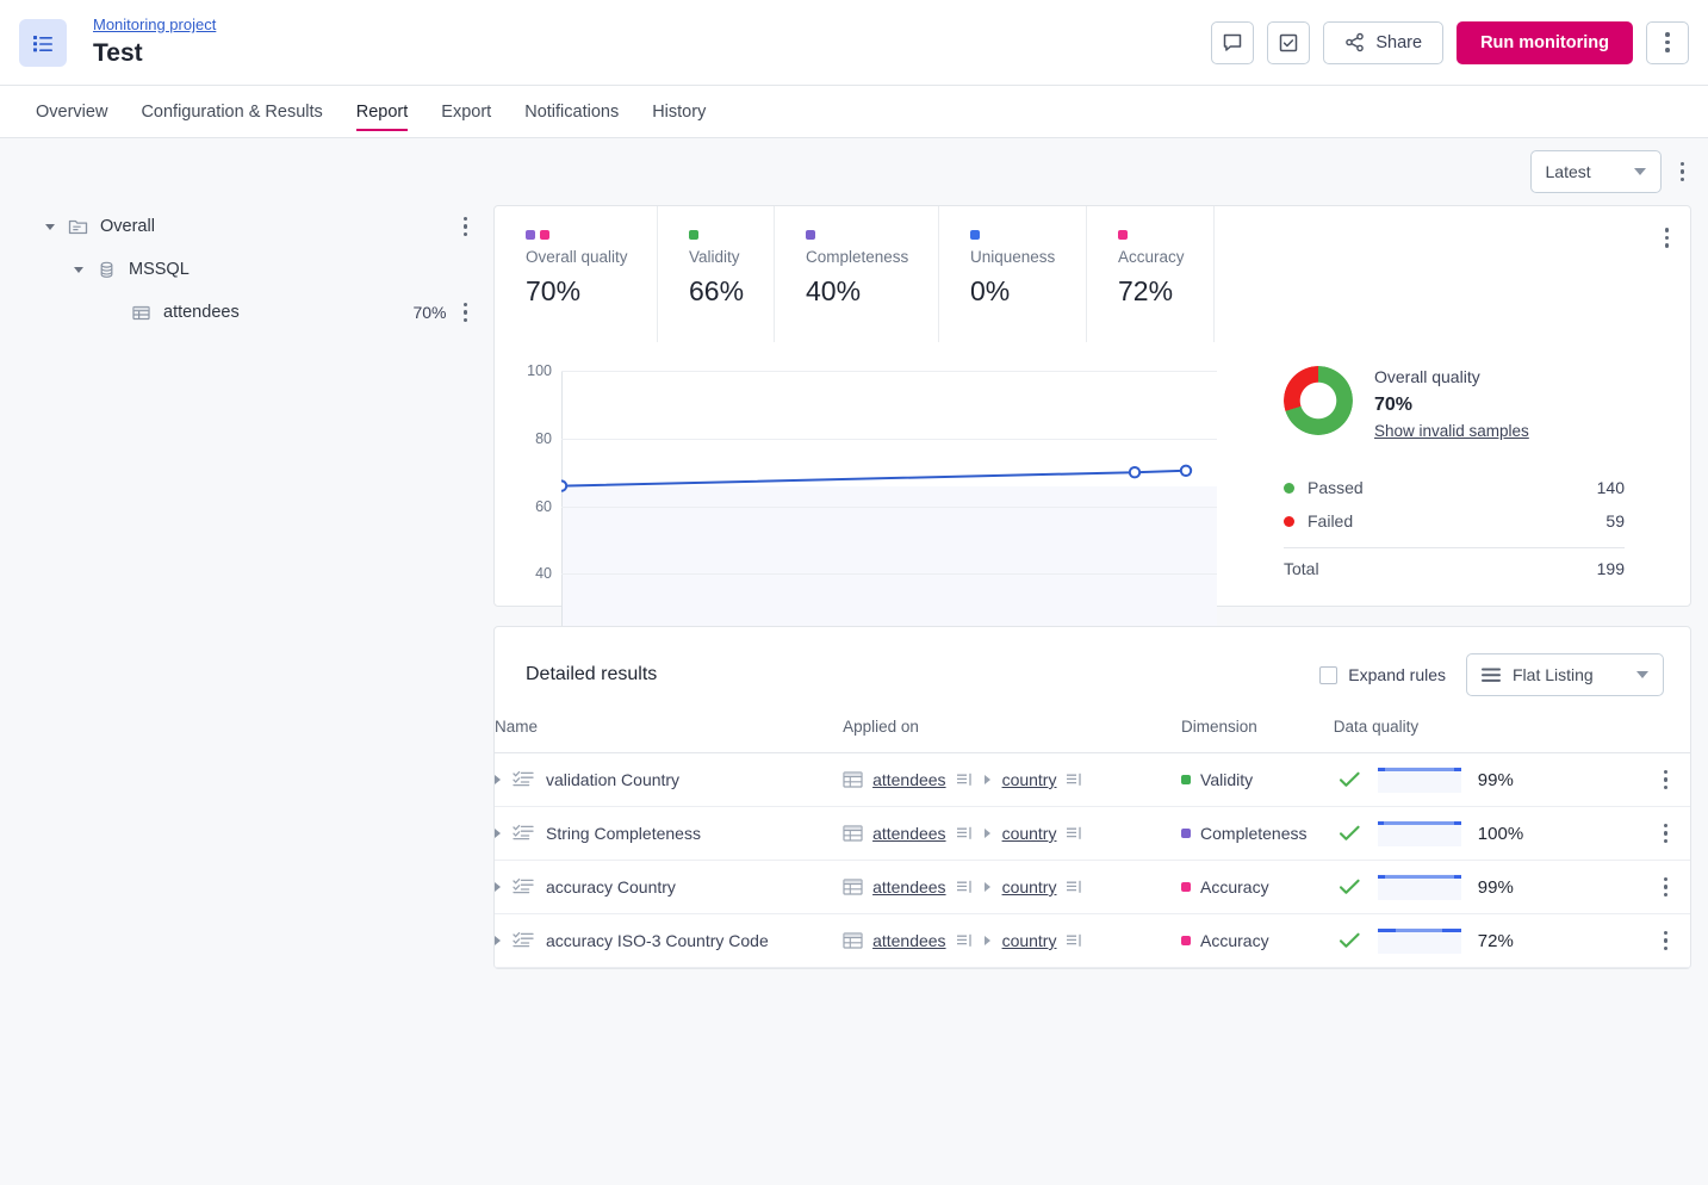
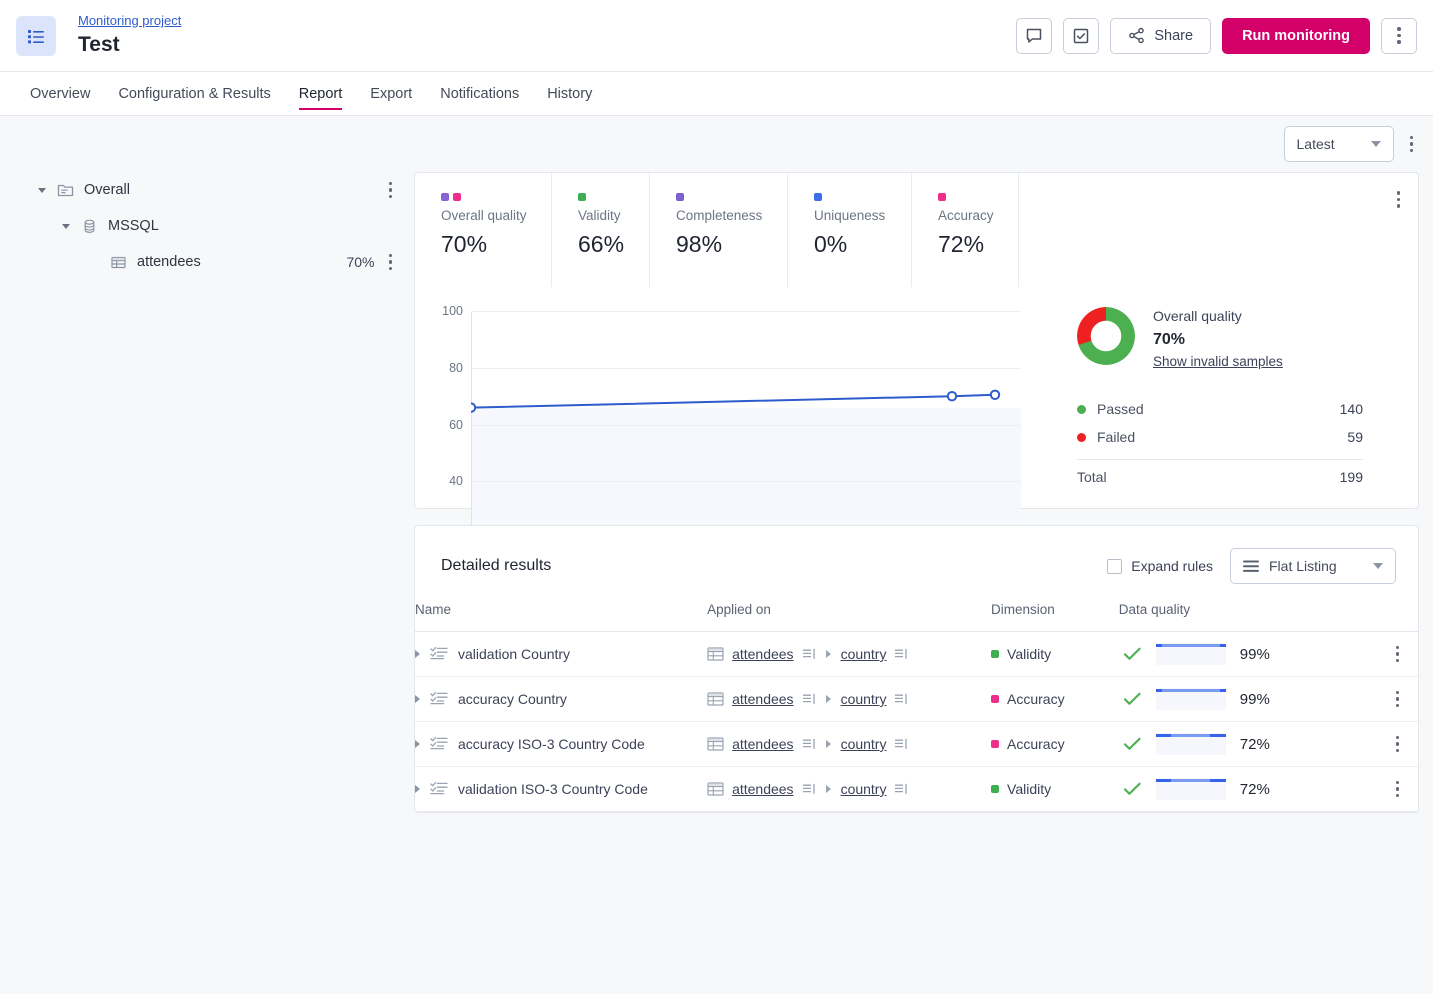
  Monitoring project
  Test
  Share
  Run monitoring
  Overview
  Configuration & Results
  Report
  Export
  Notifications
  History
  Overall
  MSSQL
  attendees
  70%
  Latest
  Overall quality
  70%
  Validity
  66%
  Completeness
- 40%
+ 98%
  Uniqueness
  0%
  Accuracy
  72%
  100
  80
  60
  40
  Overall quality
  70%
  Show invalid samples
  Passed
  140
  Failed
  59
  Total
  199
  Detailed results
  Expand rules
  Flat Listing
  Name	Applied on	Dimension	Data quality
  validation Country	attendees country	Validity	99%
- String Completeness	attendees country	Completeness	100%
  accuracy Country	attendees country	Accuracy	99%
  accuracy ISO-3 Country Code	attendees country	Accuracy	72%
+ validation ISO-3 Country Code	attendees country	Validity	72%
